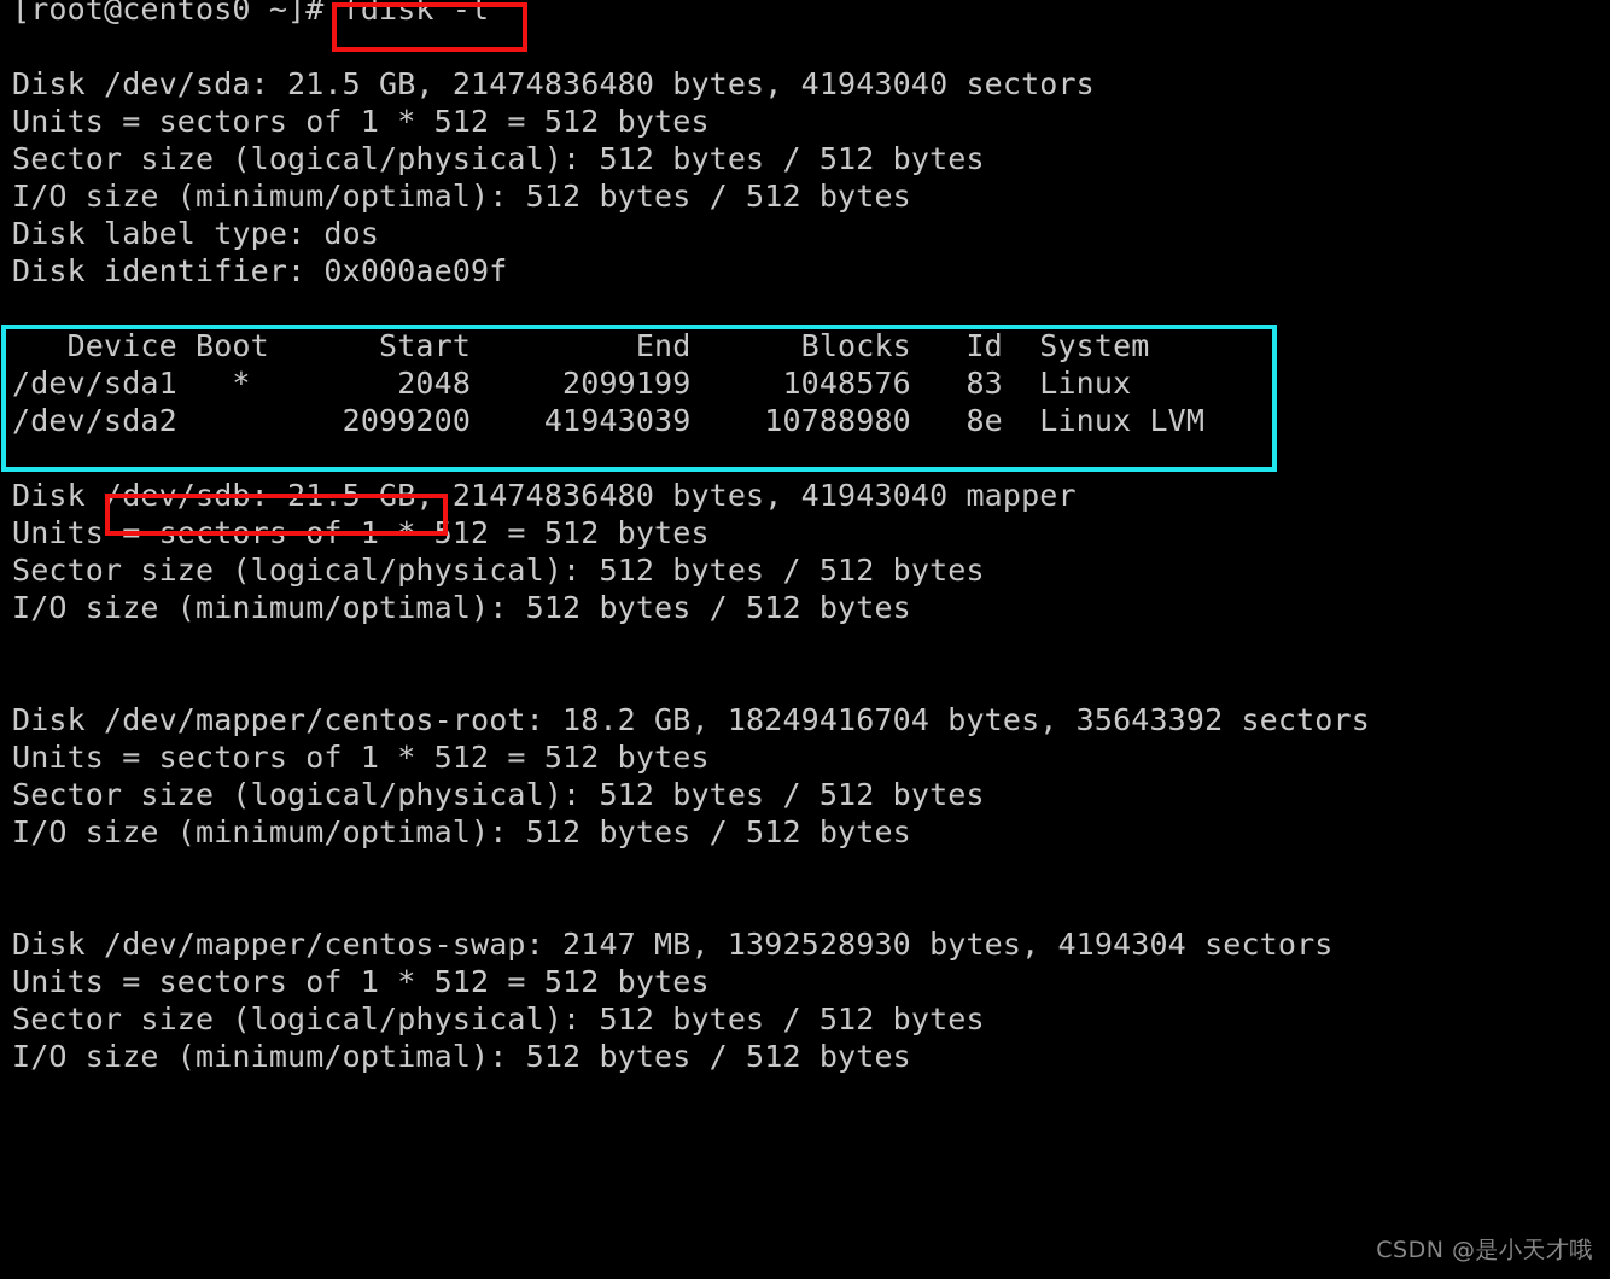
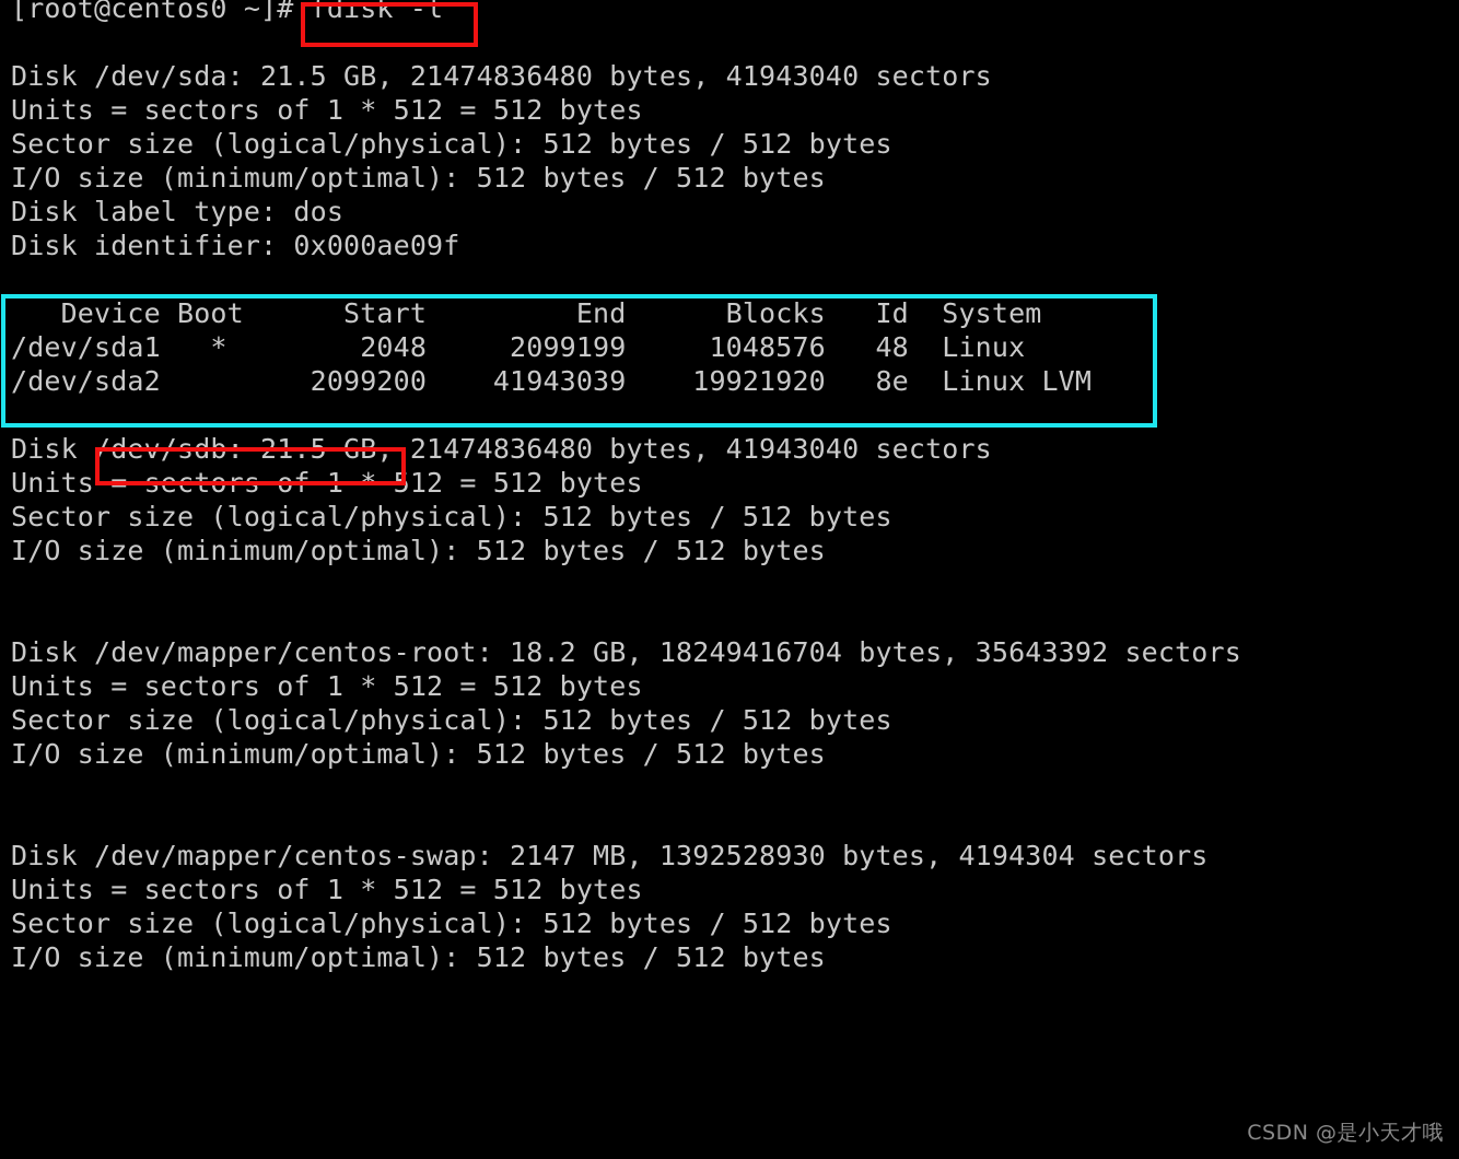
  [root@centos0 ~]# fdisk -l
  Disk /dev/sda: 21.5 GB, 21474836480 bytes, 41943040 sectors
  Units = sectors of 1 * 512 = 512 bytes
  Sector size (logical/physical): 512 bytes / 512 bytes
  I/O size (minimum/optimal): 512 bytes / 512 bytes
  Disk label type: dos
  Disk identifier: 0x000ae09f
  Device Boot Start End Blocks Id System
- /dev/sda1 * 2048 2099199 1048576 83 Linux
+ /dev/sda1 * 2048 2099199 1048576 48 Linux
- /dev/sda2 2099200 41943039 10788980 8e Linux LVM
+ /dev/sda2 2099200 41943039 19921920 8e Linux LVM
- Disk /dev/sdb: 21.5 GB, 21474836480 bytes, 41943040 mapper
+ Disk /dev/sdb: 21.5 GB, 21474836480 bytes, 41943040 sectors
  Units = sectors of 1 * 512 = 512 bytes
  Sector size (logical/physical): 512 bytes / 512 bytes
  I/O size (minimum/optimal): 512 bytes / 512 bytes
  Disk /dev/mapper/centos-root: 18.2 GB, 18249416704 bytes, 35643392 sectors
  Units = sectors of 1 * 512 = 512 bytes
  Sector size (logical/physical): 512 bytes / 512 bytes
  I/O size (minimum/optimal): 512 bytes / 512 bytes
  Disk /dev/mapper/centos-swap: 2147 MB, 1392528930 bytes, 4194304 sectors
  Units = sectors of 1 * 512 = 512 bytes
  Sector size (logical/physical): 512 bytes / 512 bytes
  I/O size (minimum/optimal): 512 bytes / 512 bytes
  CSDN @是小天才哦
